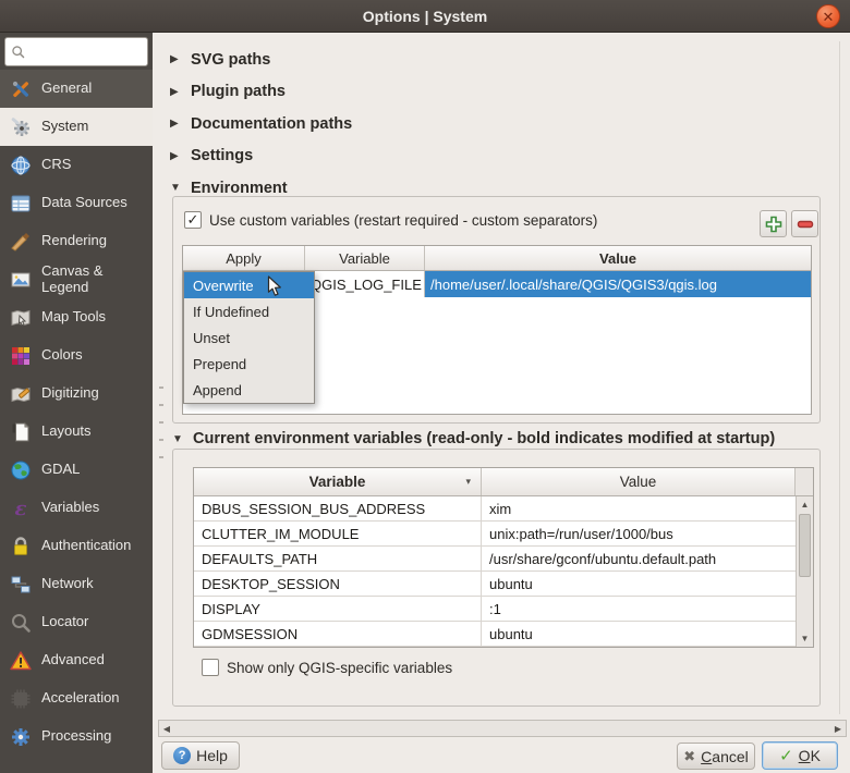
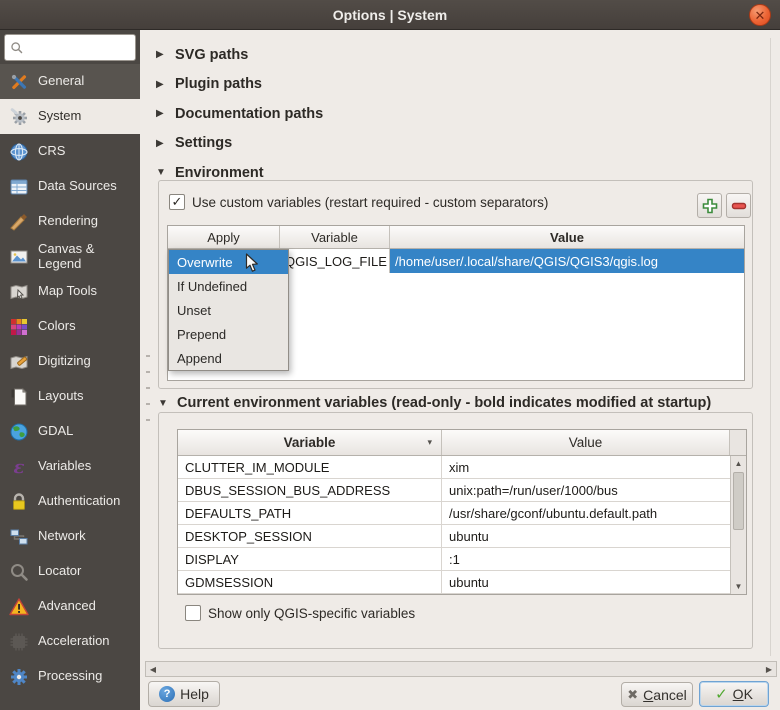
  Options | System
  ✕
  General
  System
  CRS
  Data Sources
  Rendering
  Canvas & Legend
  Map Tools
  Colors
  Digitizing
  Layouts
  GDAL
  ε
  Variables
  Authentication
  Network
  Locator
  Advanced
  Acceleration
  Processing
  ▶
  SVG paths
  ▶
  Plugin paths
  ▶
  Documentation paths
  ▶
  Settings
  ▼
  Environment
  ✓
  Use custom variables (restart required - custom separators)
  Apply
  Variable
  Value
  QGIS_LOG_FILE
  /home/user/.local/share/QGIS/QGIS3/qgis.log
  Overwrite
  If Undefined
  Unset
  Prepend
  Append
  ▼
  Current environment variables (read-only - bold indicates modified at startup)
  Variable
  ▾
  Value
- DBUS_SESSION_BUS_ADDRESS
+ CLUTTER_IM_MODULE
  xim
- CLUTTER_IM_MODULE
+ DBUS_SESSION_BUS_ADDRESS
  unix:path=/run/user/1000/bus
  DEFAULTS_PATH
  /usr/share/gconf/ubuntu.default.path
  DESKTOP_SESSION
  ubuntu
  DISPLAY
  :1
  GDMSESSION
  ubuntu
  ▲
  ▼
  Show only QGIS-specific variables
  ◀
  ▶
  ?
  Help
  ✖
  Cancel
  ✓
  OK
